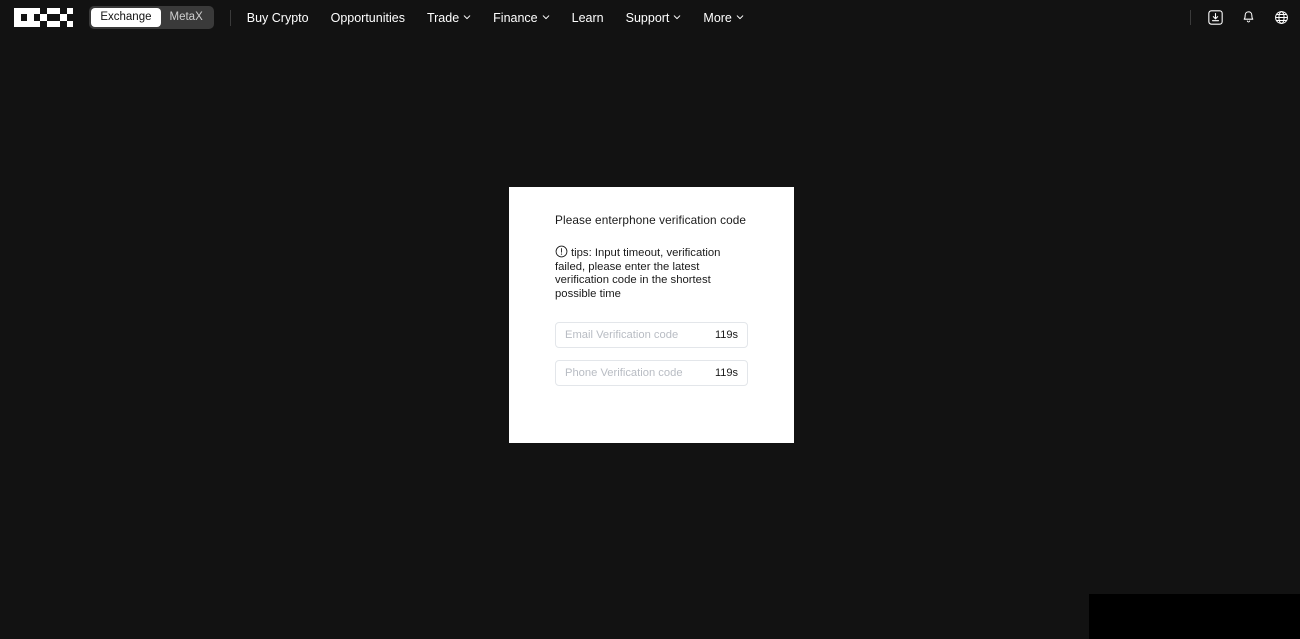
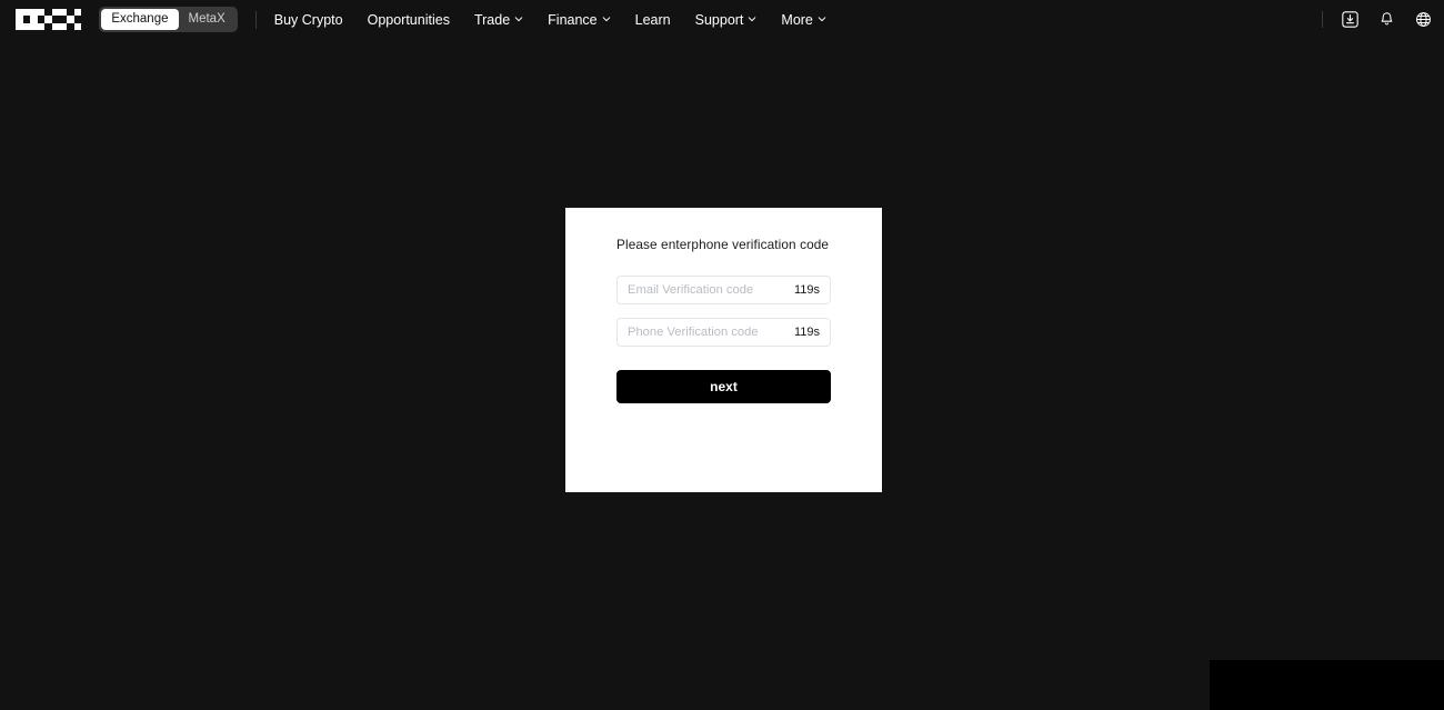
  Exchange
  MetaX
  Buy Crypto
  Opportunities
  Trade
  Finance
  Learn
  Support
  More
  Please enterphone verification code
- tips: Input timeout, verification failed, please enter the latest verification code in the shortest possible time
  Email Verification code
  119s
  Phone Verification code
  119s
+ next
